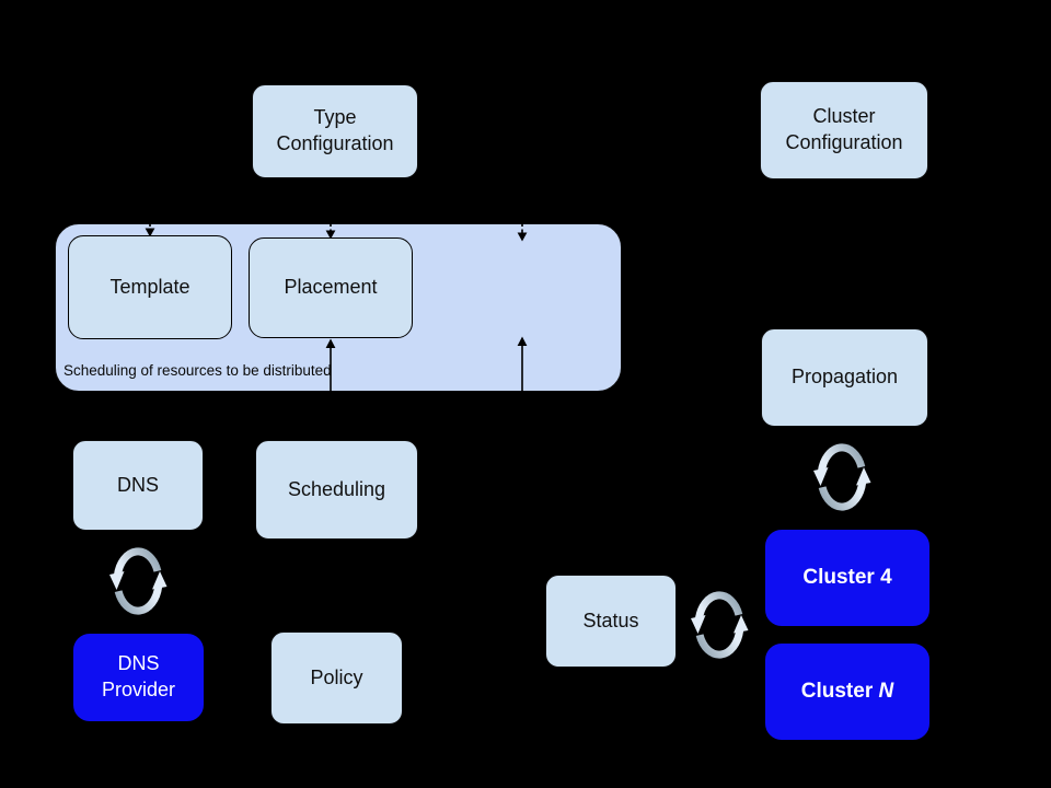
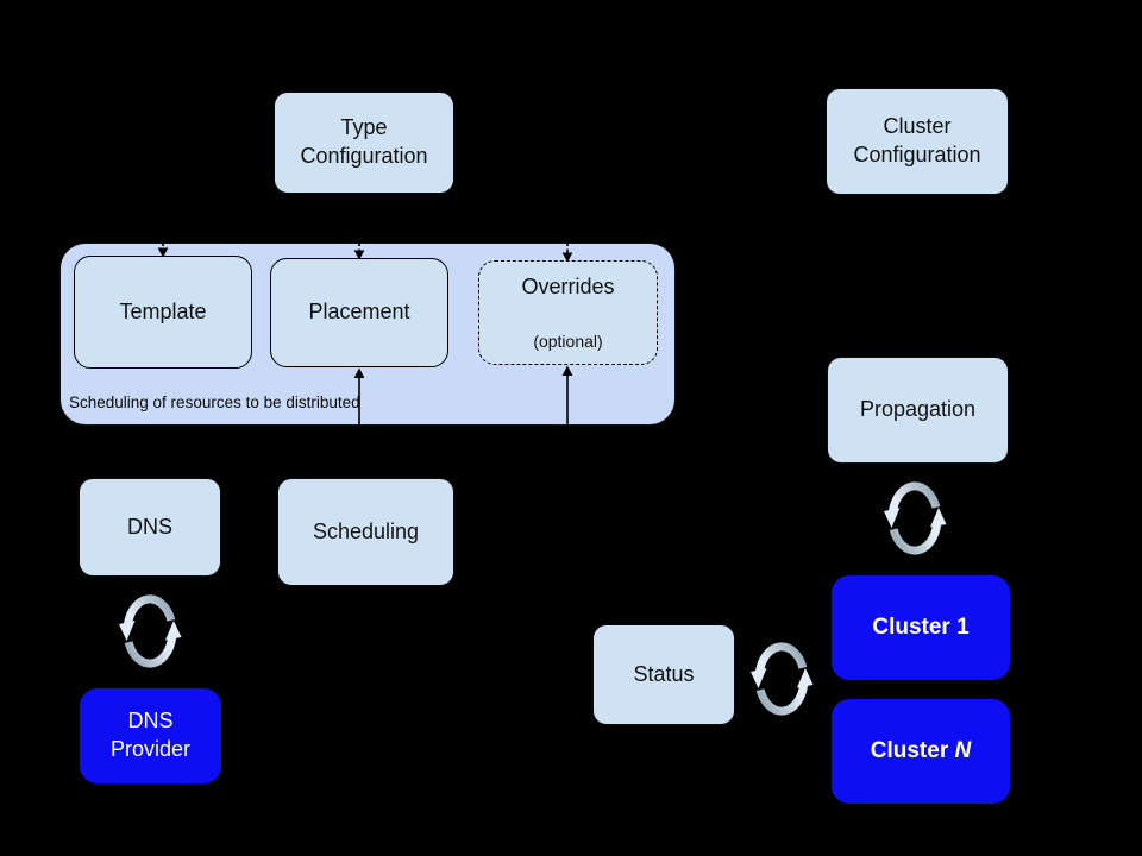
  Type
  Configuration
  Cluster
  Configuration
  Template
  Placement
+ Overrides
+ (optional)
  Scheduling of resources to be distributed
  DNS
  Scheduling
  DNS
  Provider
- Policy
  Propagation
  Status
- Cluster 4
+ Cluster 1
  Cluster N
